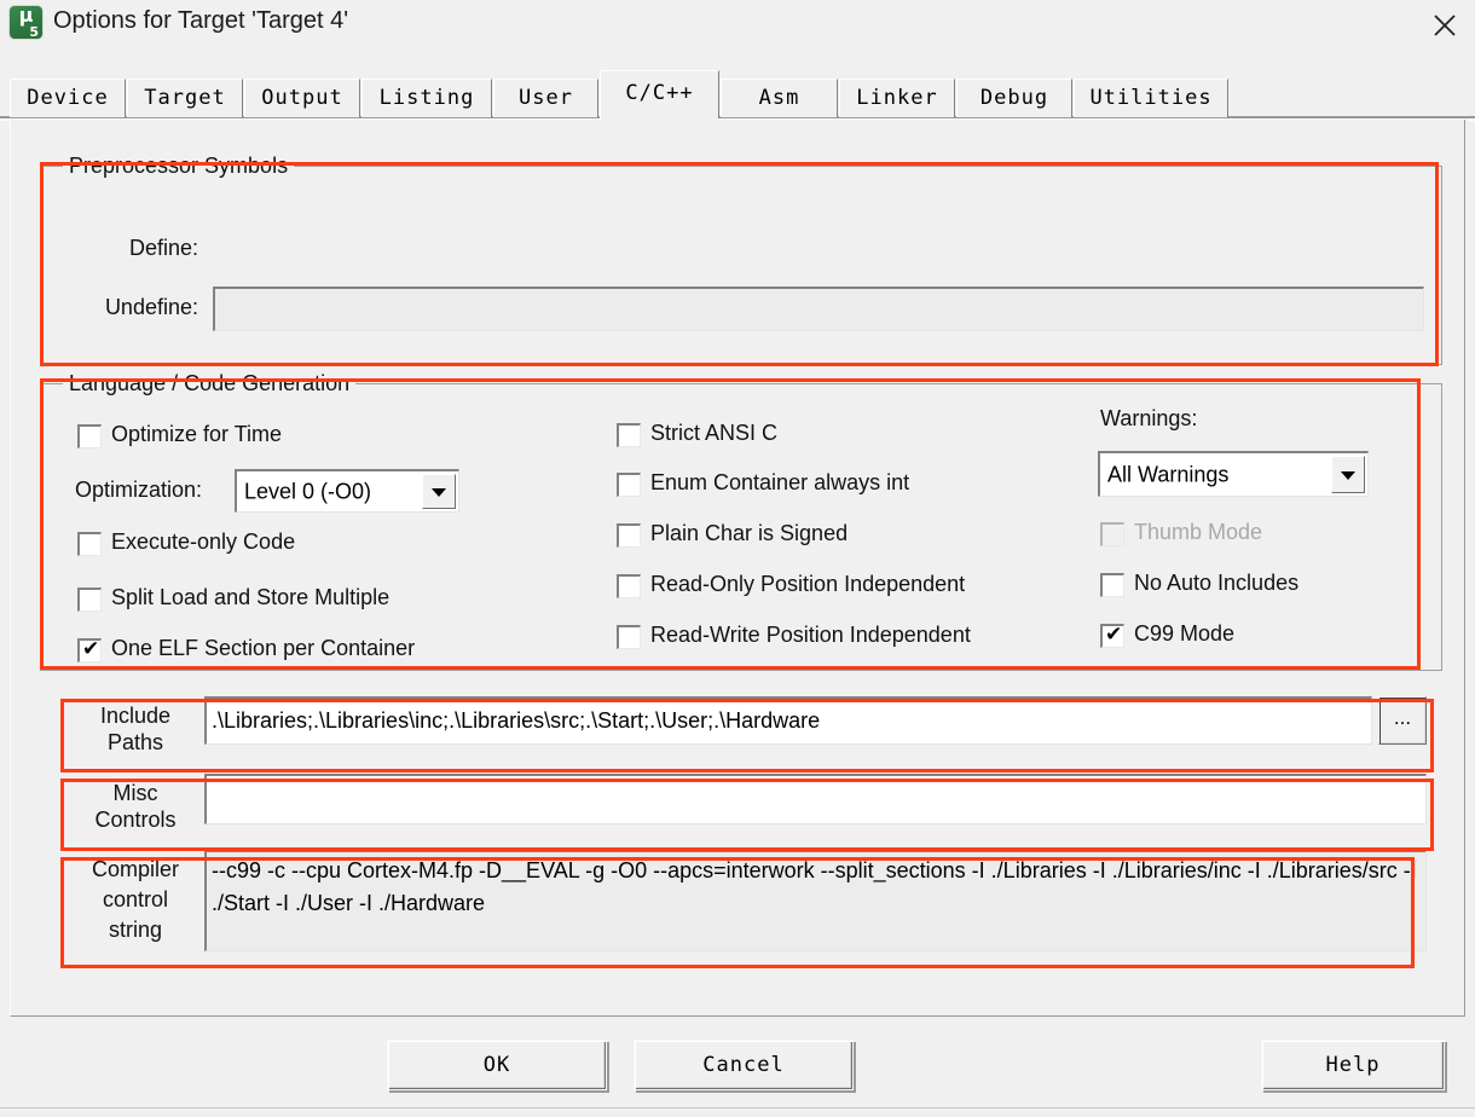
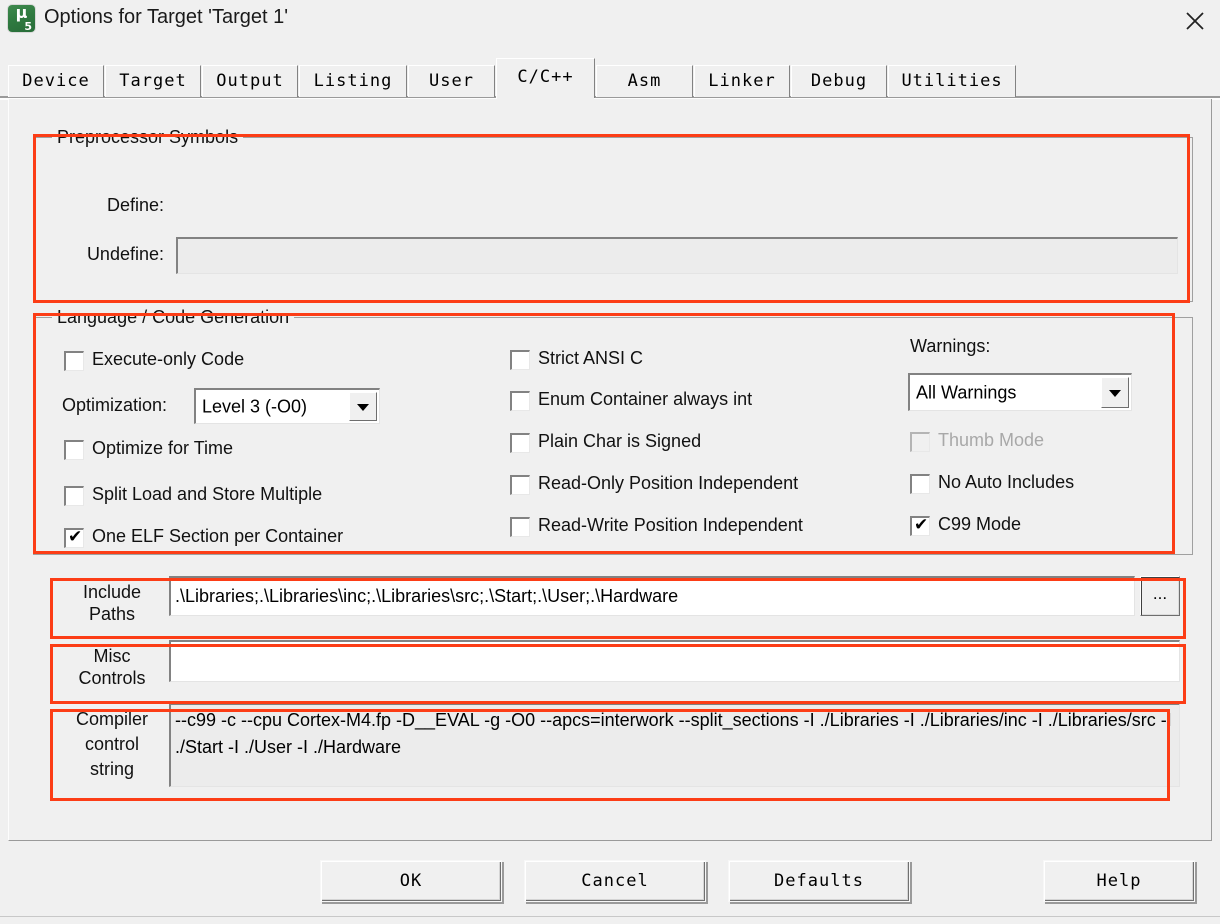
  μ
  5
- Options for Target 'Target 4'
+ Options for Target 'Target 1'
  Device
  Target
  Output
  Listing
  User
  C/C++
  Asm
  Linker
  Debug
  Utilities
  Preprocessor Symbols
  Define:
  Undefine:
  Language / Code Generation
- Optimize for Time
+ Execute-only Code
  Optimization:
- Level 0 (-O0)
+ Level 3 (-O0)
- Execute-only Code
+ Optimize for Time
  Split Load and Store Multiple
  ✔
  One ELF Section per Container
  Strict ANSI C
  Enum Container always int
  Plain Char is Signed
  Read-Only Position Independent
  Read-Write Position Independent
  Warnings:
  All Warnings
  Thumb Mode
  No Auto Includes
  ✔
  C99 Mode
  Include
  Paths
  .\Libraries;.\Libraries\inc;.\Libraries\src;.\Start;.\User;.\Hardware
  ...
  Misc
  Controls
  Compiler
  control
  string
  OK
  Cancel
+ Defaults
  Help
